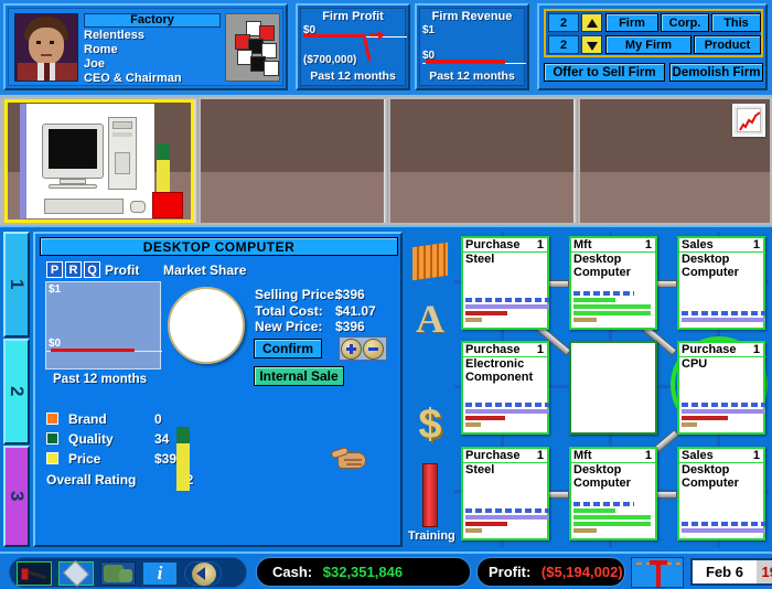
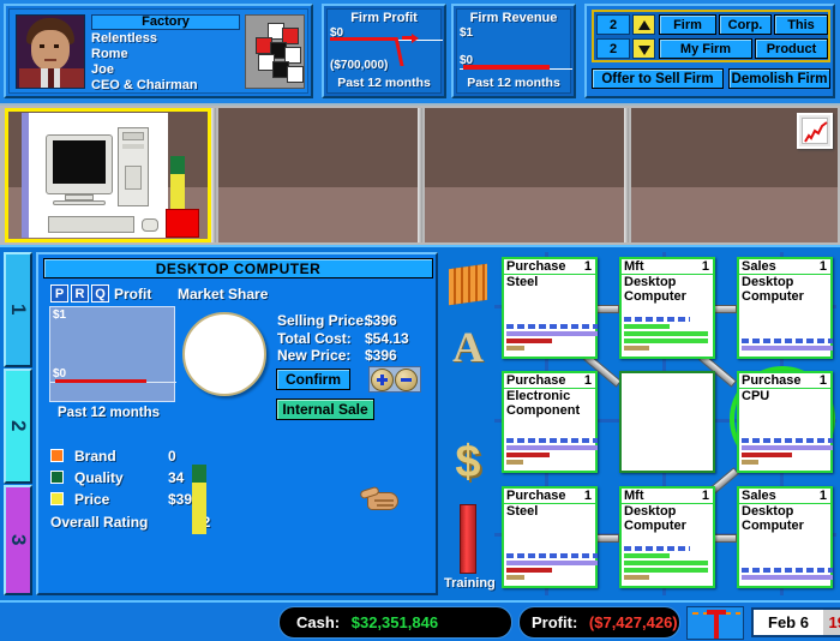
  Factory
  Relentless
  Rome
  Joe
  CEO & Chairman
  Firm Profit
  $0
  ($700,000)
  Past 12 months
  Firm Revenue
  $1
  $0
  Past 12 months
  2
  Firm
  Corp.
  2
  My Firm
  Product
  Offer to Sell Firm
  Demolish Firm
  DESKTOP COMPUTER
  P
  R
  Q
  Profit
  Market Share
  $1
  $0
  Past 12 months
  Selling Price:
  $396
  Total Cost:
- $41.07
+ $54.13
  New Price:
  $396
  Confirm
  Internal Sale
  Brand
  0
  Quality
  34
  Price
  $39
  Overall Rating
  A
  $
  Training
  Purchase
  1
  Steel
  Mft
  1
  Desktop Computer
  Sales
  1
  Desktop Computer
  Purchase
  1
  Electronic Component
  Purchase
  1
  CPU
  Purchase
  1
  Steel
  Mft
  1
  Desktop Computer
  Sales
  1
  Desktop Computer
- i
  Cash: $32,351,846
- Profit: ($5,194,002)
+ Profit: ($7,427,426)
  Feb 6
